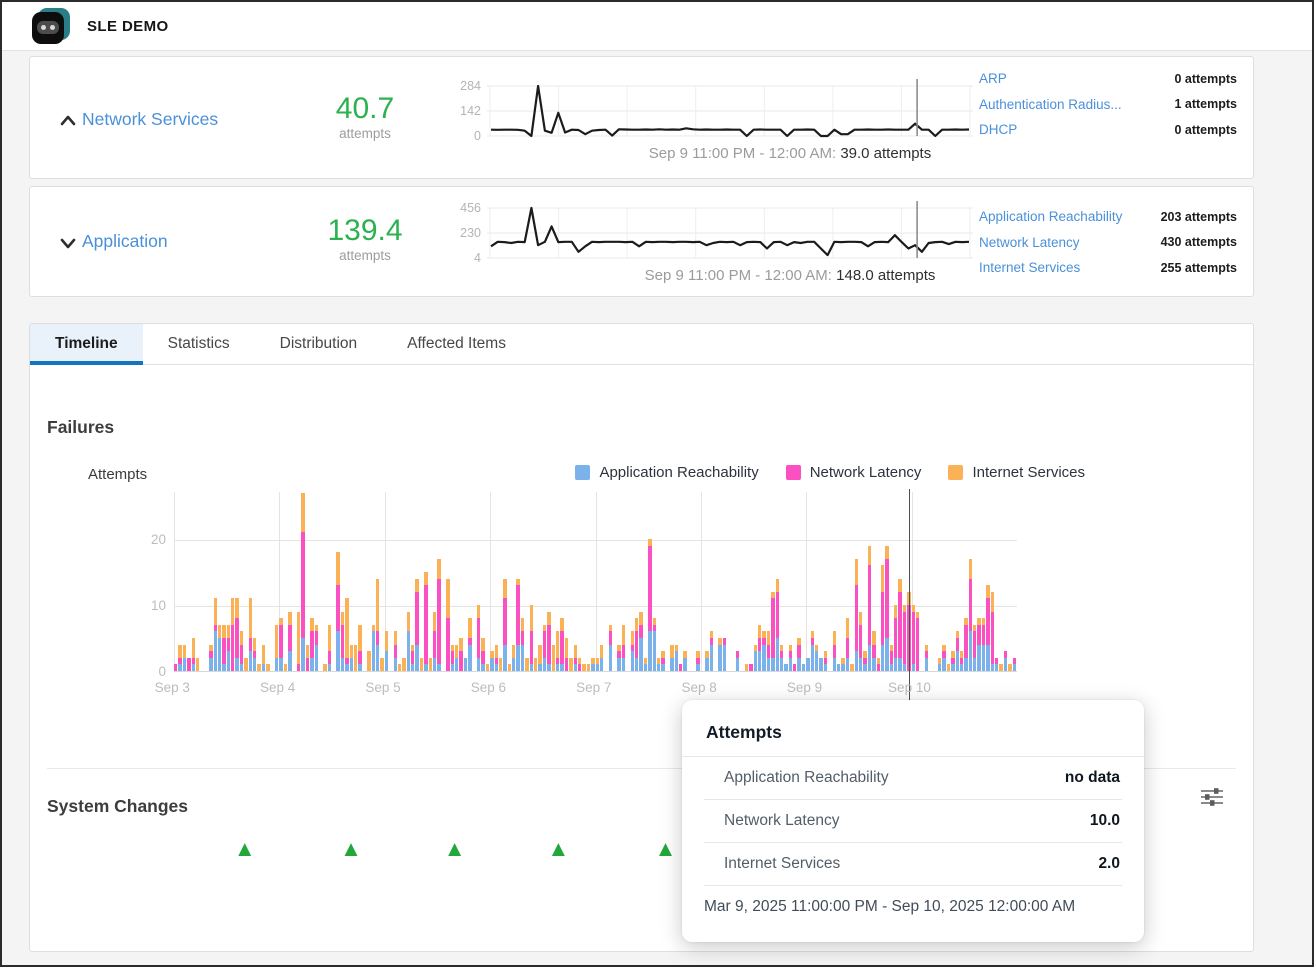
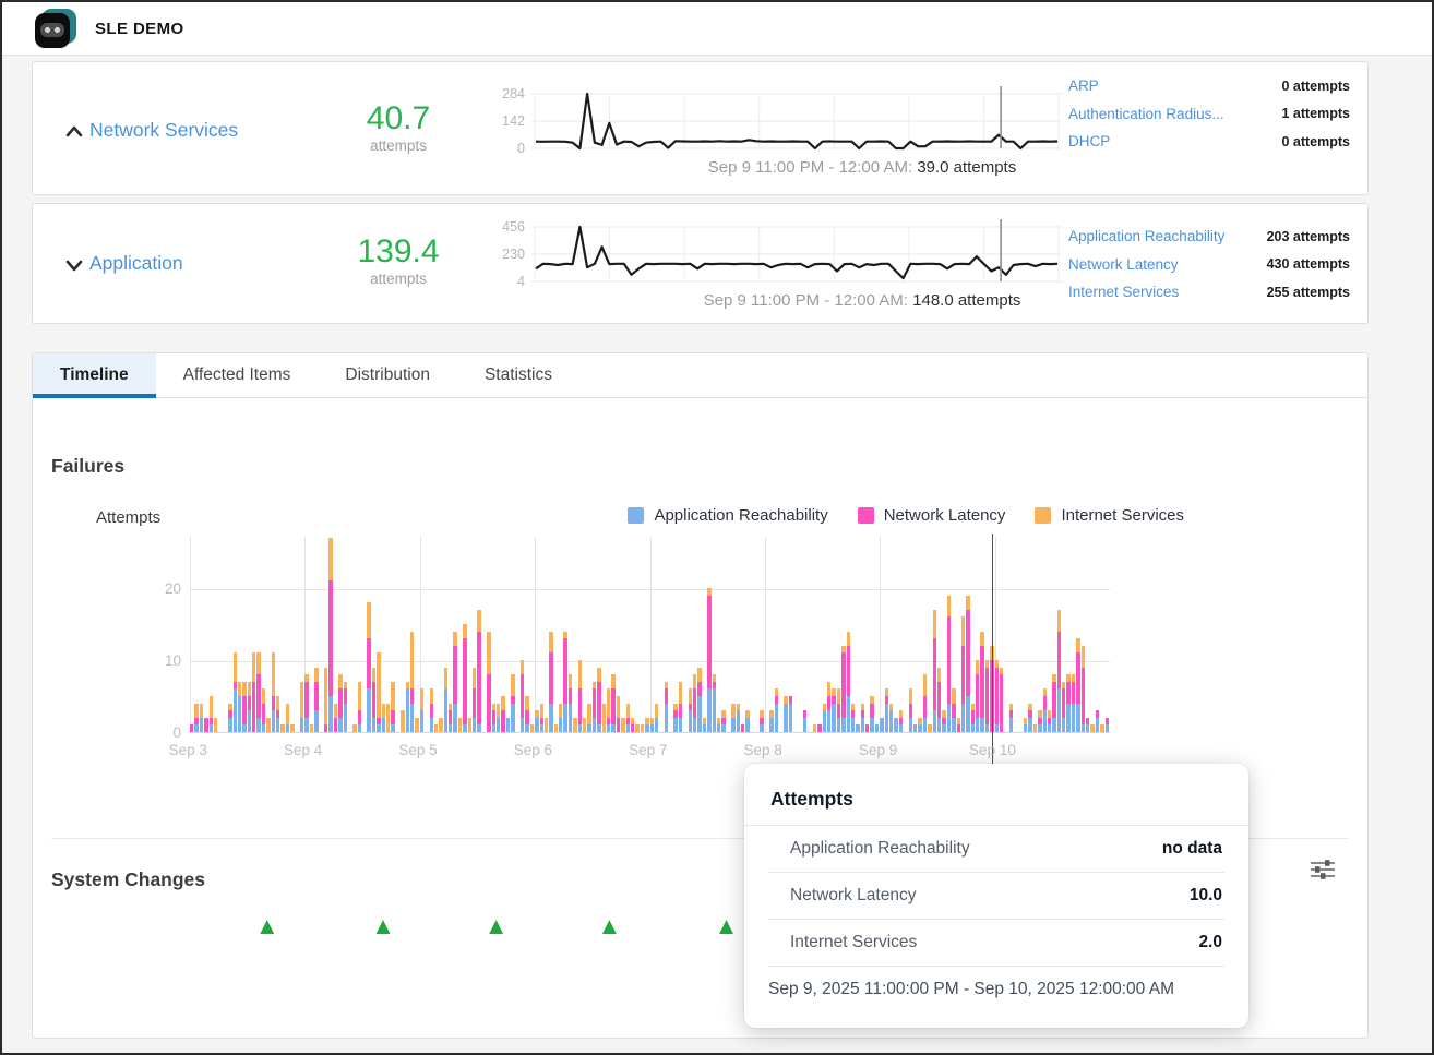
  SLE DEMO
  Network Services
  40.7
  attempts
  284
  142
  0
  Sep 9 11:00 PM - 12:00 AM: 39.0 attempts
  ARP
  0 attempts
  Authentication Radius...
  1 attempts
  DHCP
  0 attempts
  Application
  139.4
  attempts
  456
  230
  4
  Sep 9 11:00 PM - 12:00 AM: 148.0 attempts
  Application Reachability
  203 attempts
  Network Latency
  430 attempts
  Internet Services
  255 attempts
  Timeline
- Statistics
+ Affected Items
  Distribution
- Affected Items
+ Statistics
  Failures
  Attempts
  Application Reachability
  Network Latency
  Internet Services
  20
  10
  0
  Sep 3
  Sep 4
  Sep 5
  Sep 6
  Sep 7
  Sep 8
  Sep 9
  Sep 10
  System Changes
  ▲
  ▲
  ▲
  ▲
  ▲
  Attempts
  Application Reachability
  no data
  Network Latency
  10.0
  Internet Services
  2.0
- Mar 9, 2025 11:00:00 PM - Sep 10, 2025 12:00:00 AM
+ Sep 9, 2025 11:00:00 PM - Sep 10, 2025 12:00:00 AM
